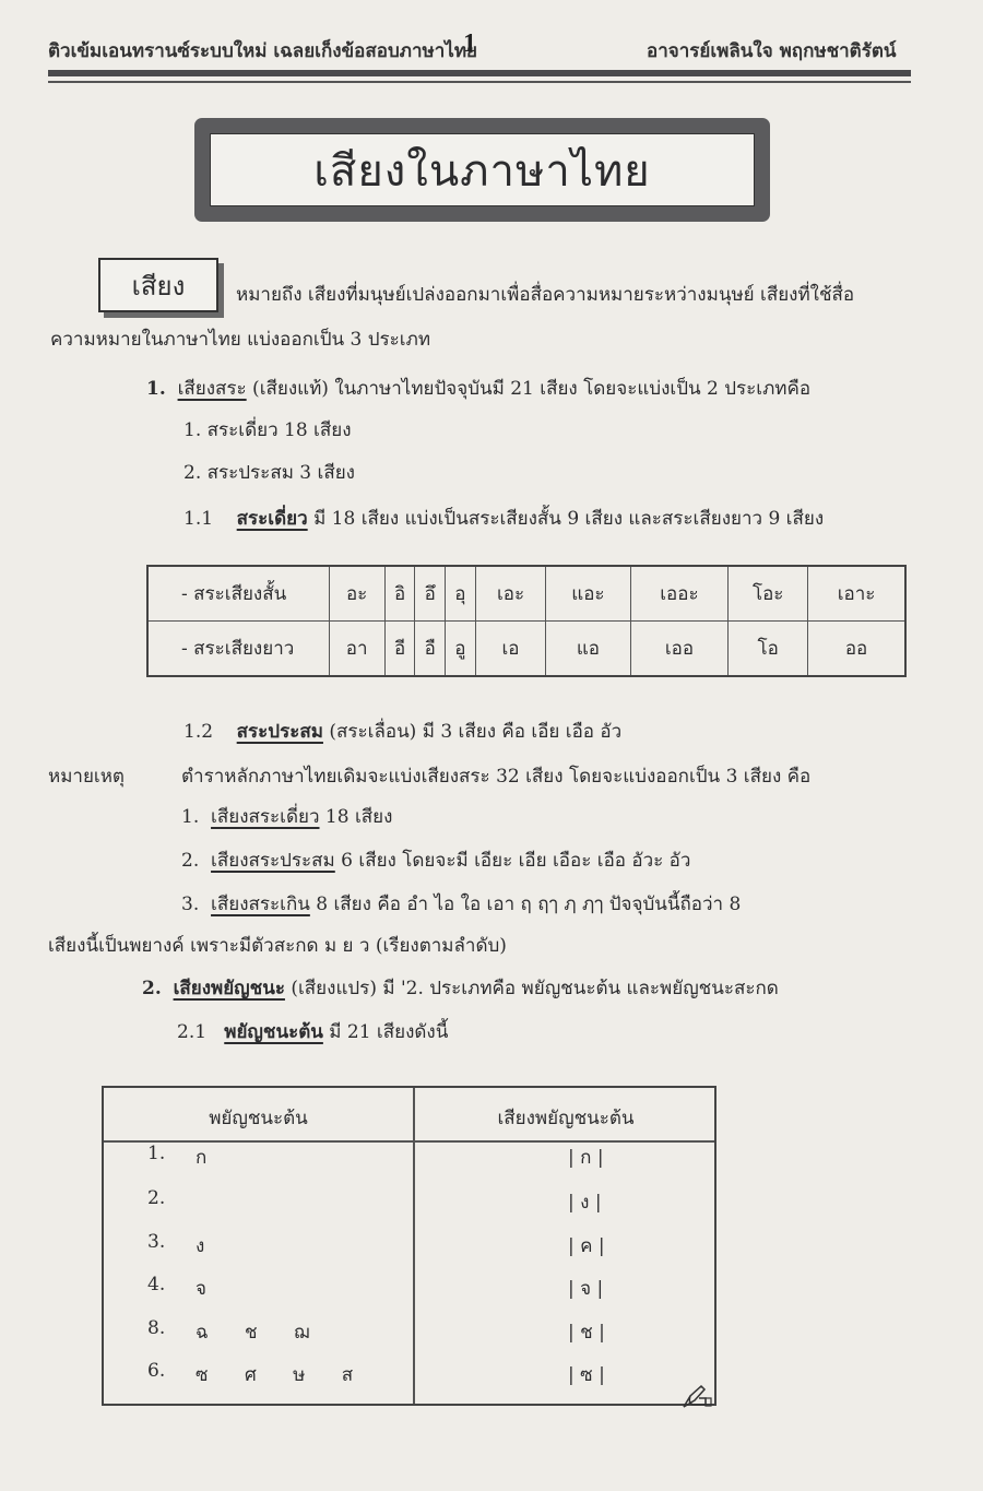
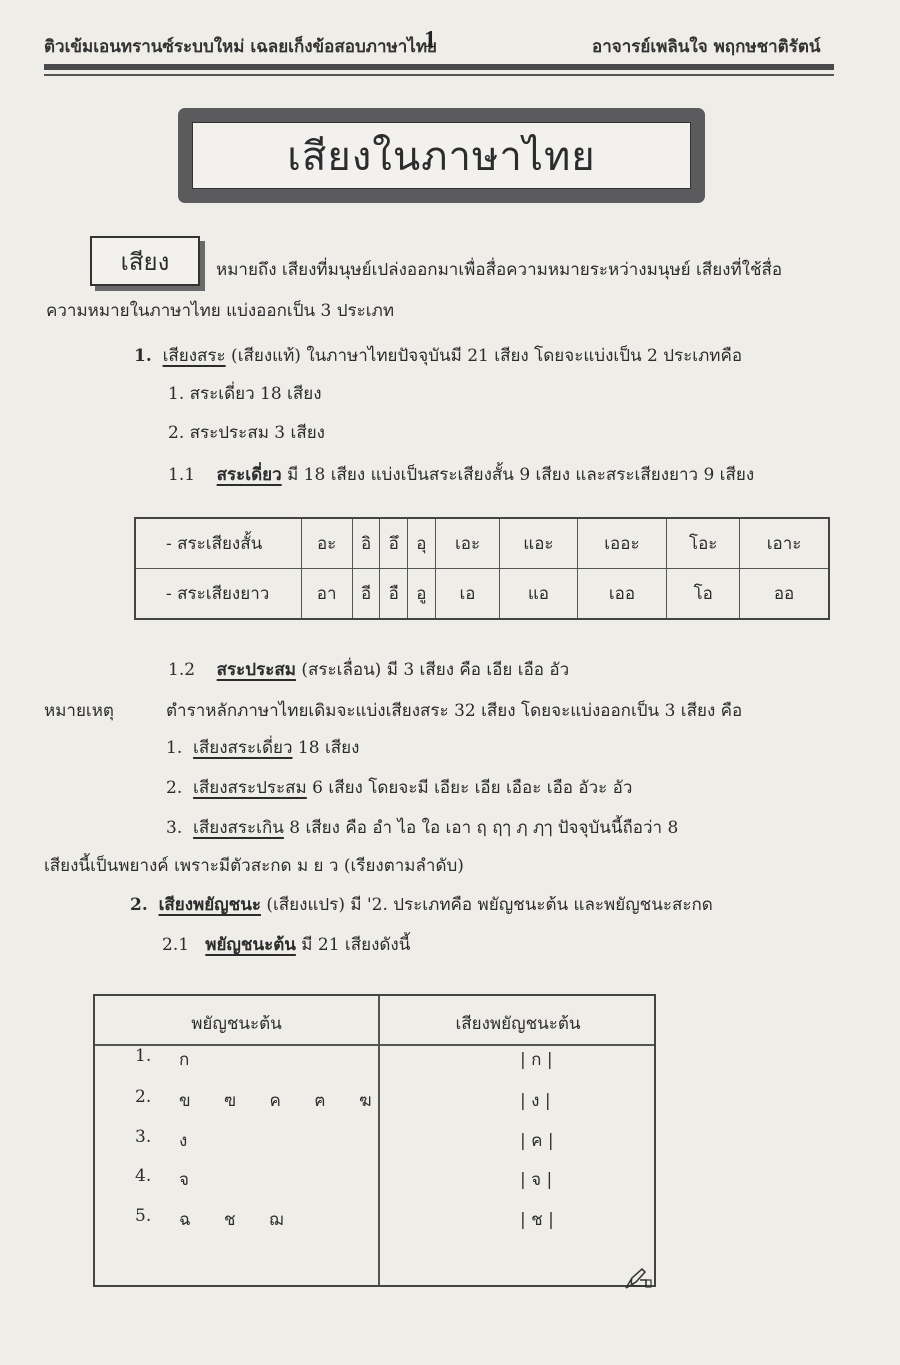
  ติวเข้มเอนทรานซ์ระบบใหม่ เฉลยเก็งข้อสอบภาษาไทย
  1
  อาจารย์เพลินใจ พฤกษชาติรัตน์
  เสียงในภาษาไทย
  เสียง
  หมายถึง เสียงที่มนุษย์เปล่งออกมาเพื่อสื่อความหมายระหว่างมนุษย์ เสียงที่ใช้สื่อ
  ความหมายในภาษาไทย แบ่งออกเป็น 3 ประเภท
  1. เสียงสระ (เสียงแท้) ในภาษาไทยปัจจุบันมี 21 เสียง โดยจะแบ่งเป็น 2 ประเภทคือ
  1. สระเดี่ยว 18 เสียง
  2. สระประสม 3 เสียง
  1.1 สระเดี่ยว มี 18 เสียง แบ่งเป็นสระเสียงสั้น 9 เสียง และสระเสียงยาว 9 เสียง
  - สระเสียงสั้น	อะ	อิ	อึ	อุ	เอะ	แอะ	เออะ	โอะ	เอาะ
  - สระเสียงยาว	อา	อี	อื	อู	เอ	แอ	เออ	โอ	ออ
  1.2 สระประสม (สระเลื่อน) มี 3 เสียง คือ เอีย เอือ อัว
  หมายเหตุ
  ตำราหลักภาษาไทยเดิมจะแบ่งเสียงสระ 32 เสียง โดยจะแบ่งออกเป็น 3 เสียง คือ
  1. เสียงสระเดี่ยว 18 เสียง
  2. เสียงสระประสม 6 เสียง โดยจะมี เอียะ เอีย เอือะ เอือ อัวะ อัว
  3. เสียงสระเกิน 8 เสียง คือ อำ ไอ ใอ เอา ฤ ฤๅ ฦ ฦๅ ปัจจุบันนี้ถือว่า 8
  เสียงนี้เป็นพยางค์ เพราะมีตัวสะกด ม ย ว (เรียงตามลำดับ)
  2. เสียงพยัญชนะ (เสียงแปร) มี '2. ประเภทคือ พยัญชนะต้น และพยัญชนะสะกด
  2.1 พยัญชนะต้น มี 21 เสียงดังนี้
  พยัญชนะต้น
  เสียงพยัญชนะต้น
  1.
  ก
  | ก |
  2.
+ ข ฃ ค ฅ ฆ
  | ง |
  3.
  ง
  | ค |
  4.
  จ
  | จ |
- 8.
+ 5.
  ฉ ช ฌ
  | ช |
- 6.
- ซ ศ ษ ส
- | ซ |
